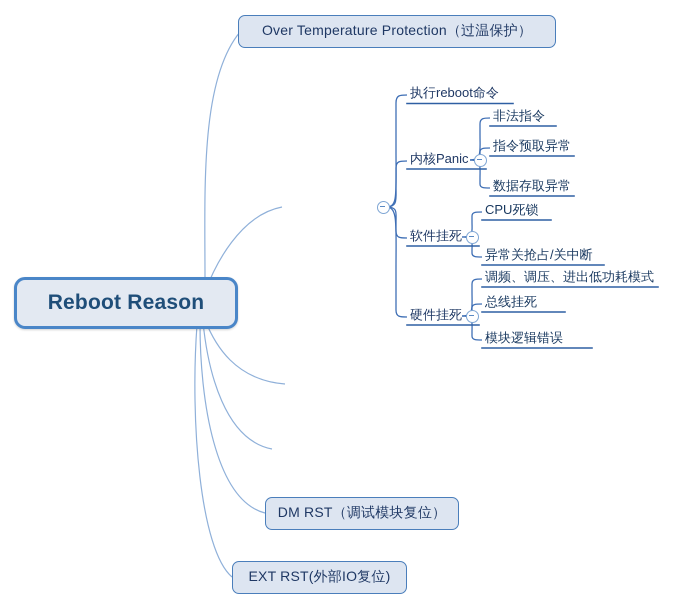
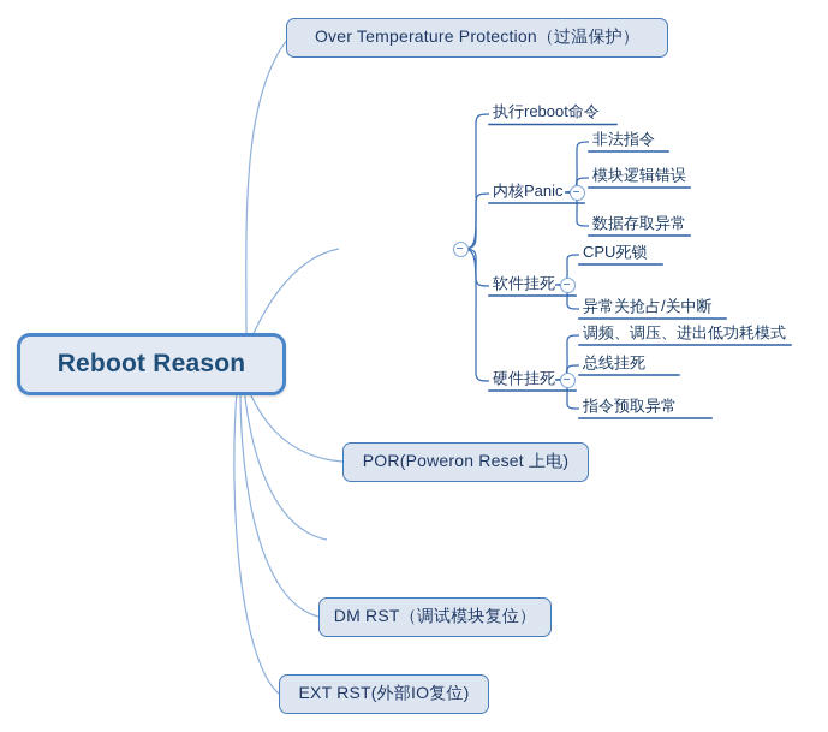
  Reboot Reason
  Over Temperature Protection（过温保护）
+ POR(Poweron Reset 上电)
  DM RST（调试模块复位）
  EXT RST(外部IO复位)
  执行reboot命令
  内核Panic
  软件挂死
  硬件挂死
  非法指令
- 指令预取异常
+ 模块逻辑错误
  数据存取异常
  CPU死锁
  异常关抢占/关中断
  调频、调压、进出低功耗模式
  总线挂死
- 模块逻辑错误
+ 指令预取异常
